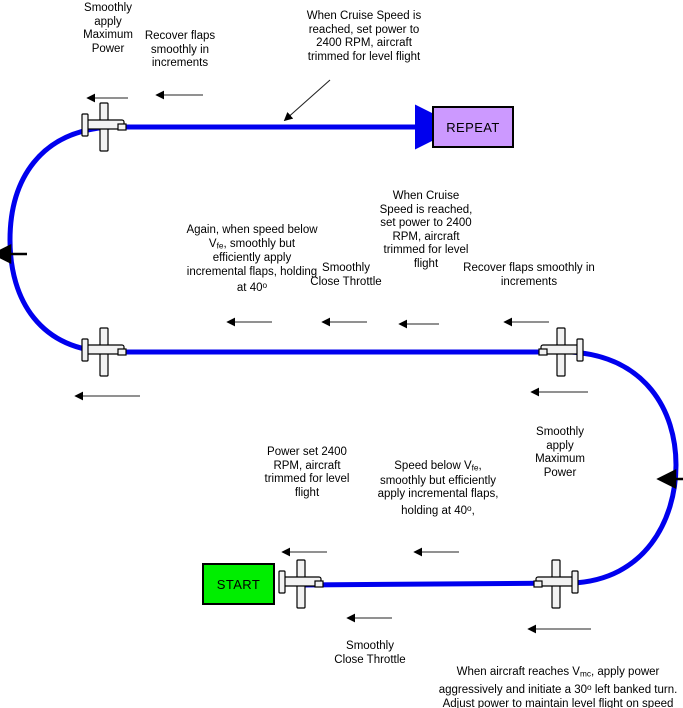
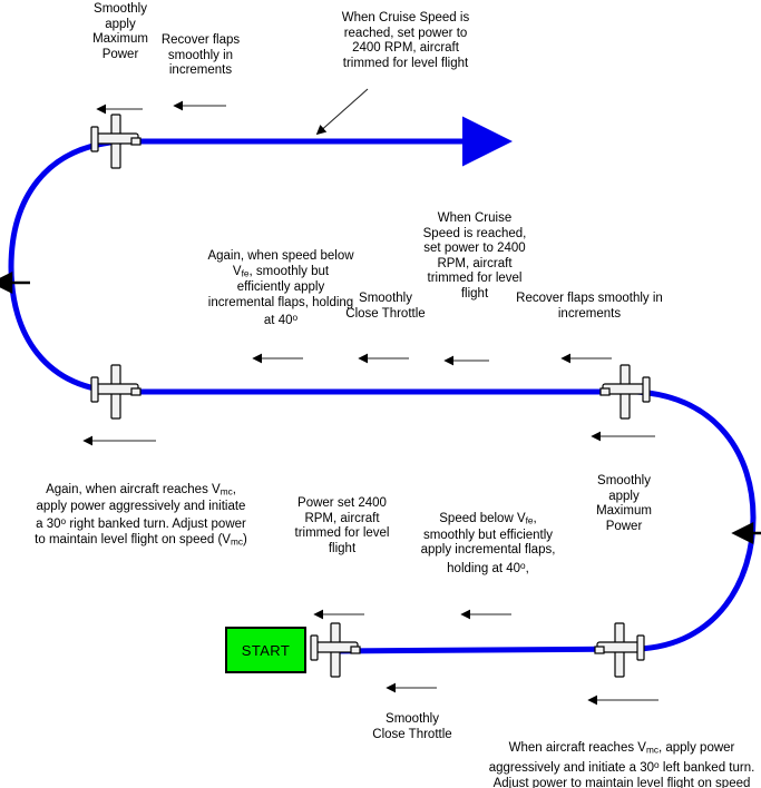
- REPEAT
  START
  Smoothly
  apply
  Maximum
  Power
  Recover flaps
  smoothly in
  increments
  When Cruise Speed is
  reached, set power to
  2400 RPM, aircraft
  trimmed for level flight
  Again, when speed below
  Vfe, smoothly but
  efficiently apply
  incremental flaps, holding
  at 40o
  Smoothly
  Close Throttle
  When Cruise
  Speed is reached,
  set power to 2400
  RPM, aircraft
  trimmed for level
  flight
  Recover flaps smoothly in
  increments
+ Again, when aircraft reaches Vmc,
+ apply power aggressively and initiate
+ a 30o right banked turn. Adjust power
+ to maintain level flight on speed (Vmc)
  Power set 2400
  RPM, aircraft
  trimmed for level
  flight
  Speed below Vfe,
  smoothly but efficiently
  apply incremental flaps,
  holding at 40o,
  Smoothly
  apply
  Maximum
  Power
  Smoothly
  Close Throttle
  When aircraft reaches Vmc, apply power
  aggressively and initiate a 30o left banked turn.
  Adjust power to maintain level flight on speed
